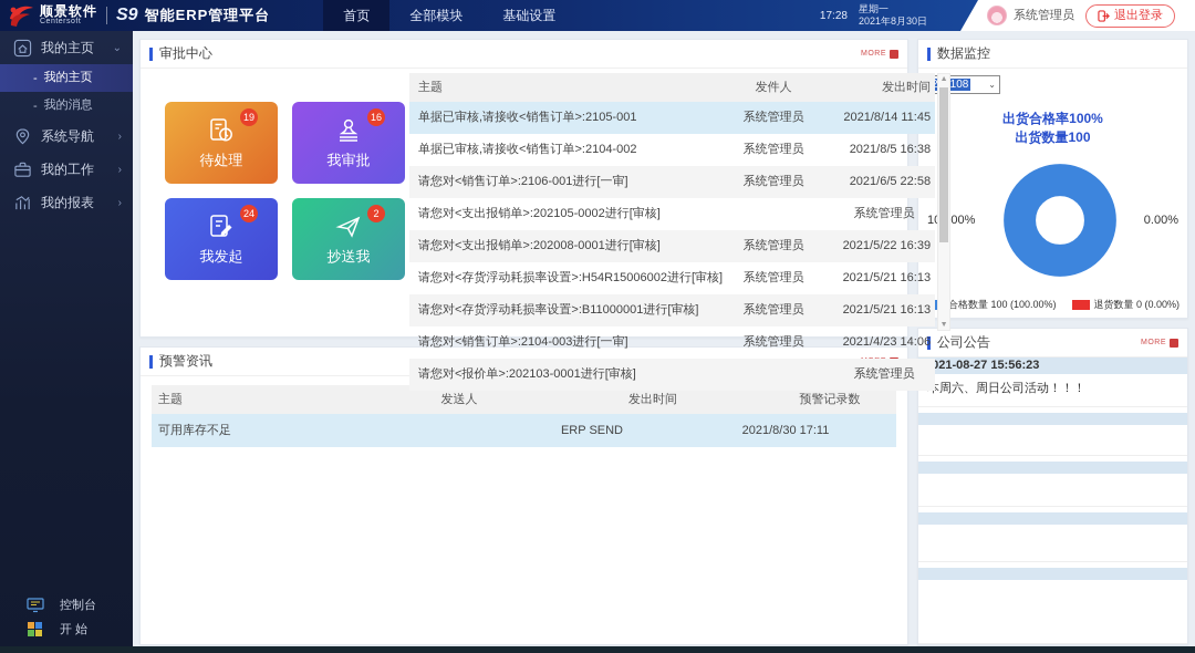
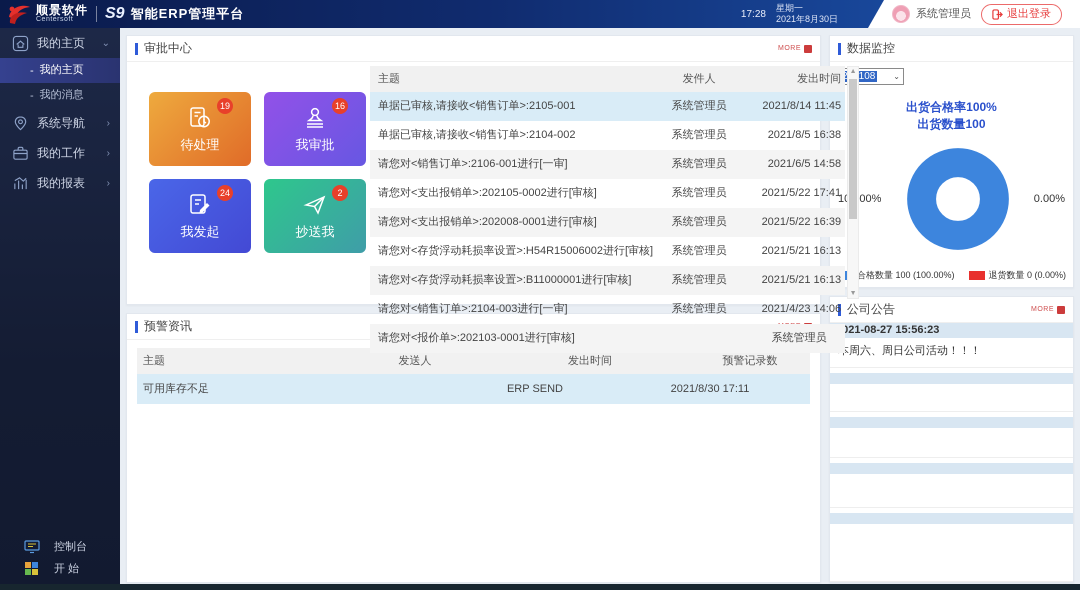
  顺景软件
  S9
  智能ERP管理平台
- 首页
- 全部模块
- 基础设置
  17:28
  星期一
  2021年8月30日
  系统管理员
  退出登录
  我的主页
  ⌄
  -
  我的主页
  -
  我的消息
  系统导航
  ›
  我的工作
  ›
  我的报表
  ›
  控制台
  开 始
  审批中心
  19
  待处理
  16
  我审批
  24
  我发起
  2
  抄送我
  主题
  发件人
  发出时间
  单据已审核,请接收<销售订单>:2105-001
  系统管理员
  2021/8/14 11:45
  单据已审核,请接收<销售订单>:2104-002
  系统管理员
  2021/8/5 16:38
  请您对<销售订单>:2106-001进行[一审]
  系统管理员
- 2021/6/5 22:58
+ 2021/6/5 14:58
  请您对<支出报销单>:202105-0002进行[审核]
  系统管理员
+ 2021/5/22 17:41
  请您对<支出报销单>:202008-0001进行[审核]
  系统管理员
  2021/5/22 16:39
  请您对<存货浮动耗损率设置>:H54R15006002进行[审核]
  系统管理员
  2021/5/21 16:13
  请您对<存货浮动耗损率设置>:B11000001进行[审核]
  系统管理员
  2021/5/21 16:13
  请您对<销售订单>:2104-003进行[一审]
  系统管理员
  2021/4/23 14:06
  请您对<报价单>:202103-0001进行[审核]
  系统管理员
  预警资讯
  主题
  发送人
  发出时间
  预警记录数
  可用库存不足
  ERP SEND
  2021/8/30 17:11
  数据监控
  ⌄
  出货合格率100%
  出货数量100
  0.00%
  合格数量 100 (100.00%)
  退货数量 0 (0.00%)
  公司公告
  021-08-27 15:56:23
  周六、周日公司活动！！！
